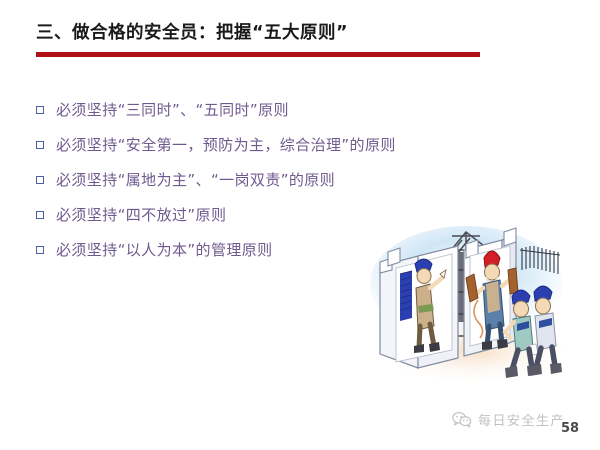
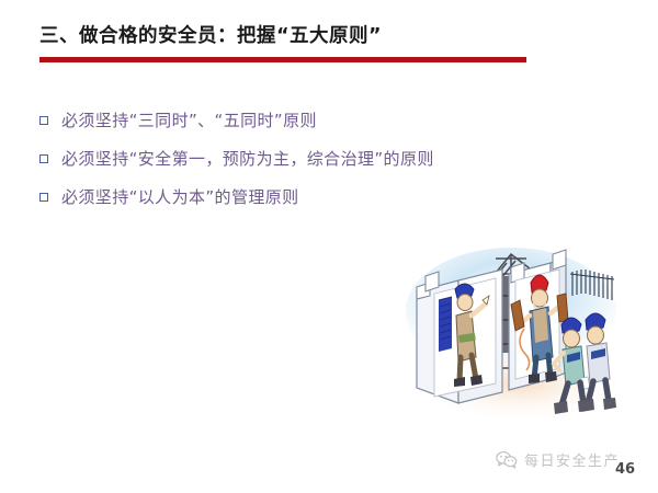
  三、做合格的安全员：把握“五大原则”
  必须坚持“三同时”、“五同时”原则
  必须坚持“安全第一，预防为主，综合治理”的原则
- 必须坚持“属地为主”、“一岗双责”的原则
- 必须坚持“四不放过”原则
  必须坚持“以人为本”的管理原则
  每日安全生产
- 58
+ 46
